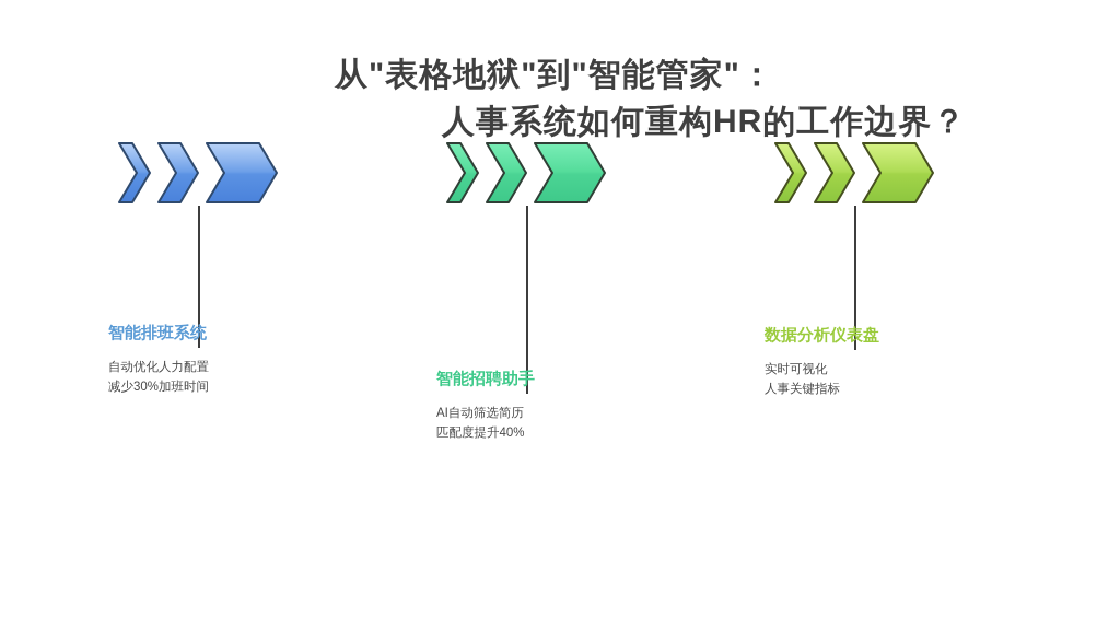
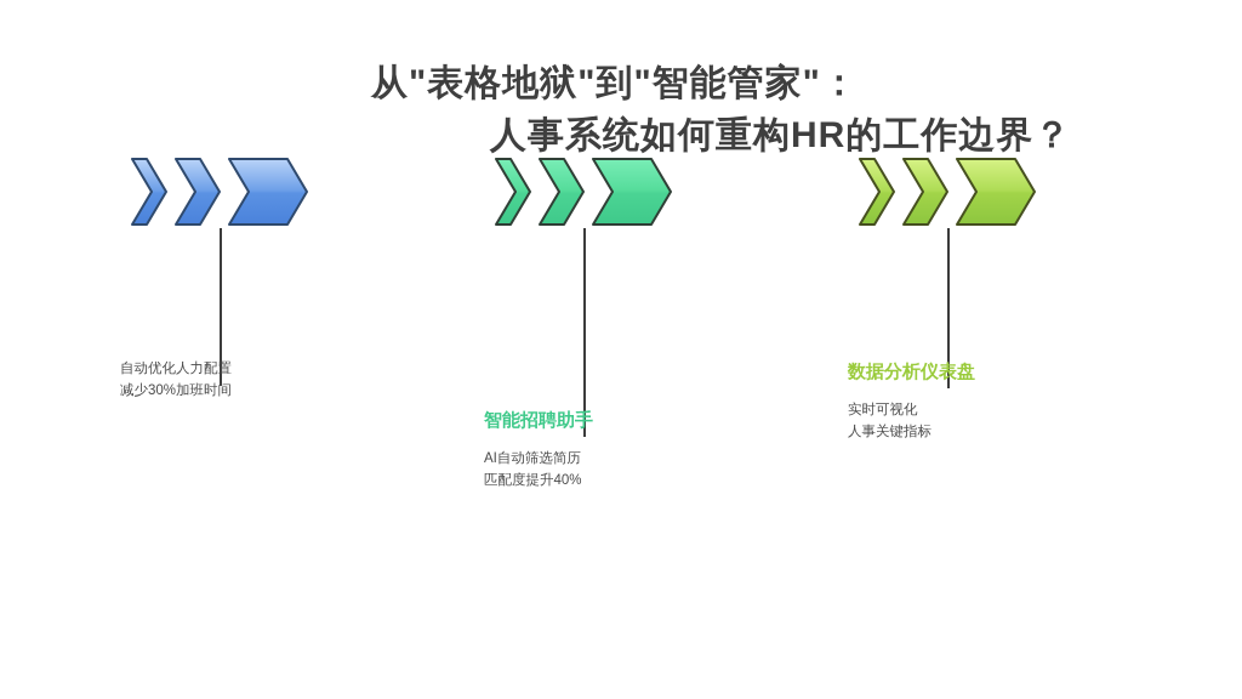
  从"表格地狱"到"智能管家"：
  人事系统如何重构HR的工作边界？
- 智能排班系统
  自动优化人力配置
  减少30%加班时间
  智能招聘助手
  AI自动筛选简历
  匹配度提升40%
  数据分析仪表盘
  实时可视化
  人事关键指标
